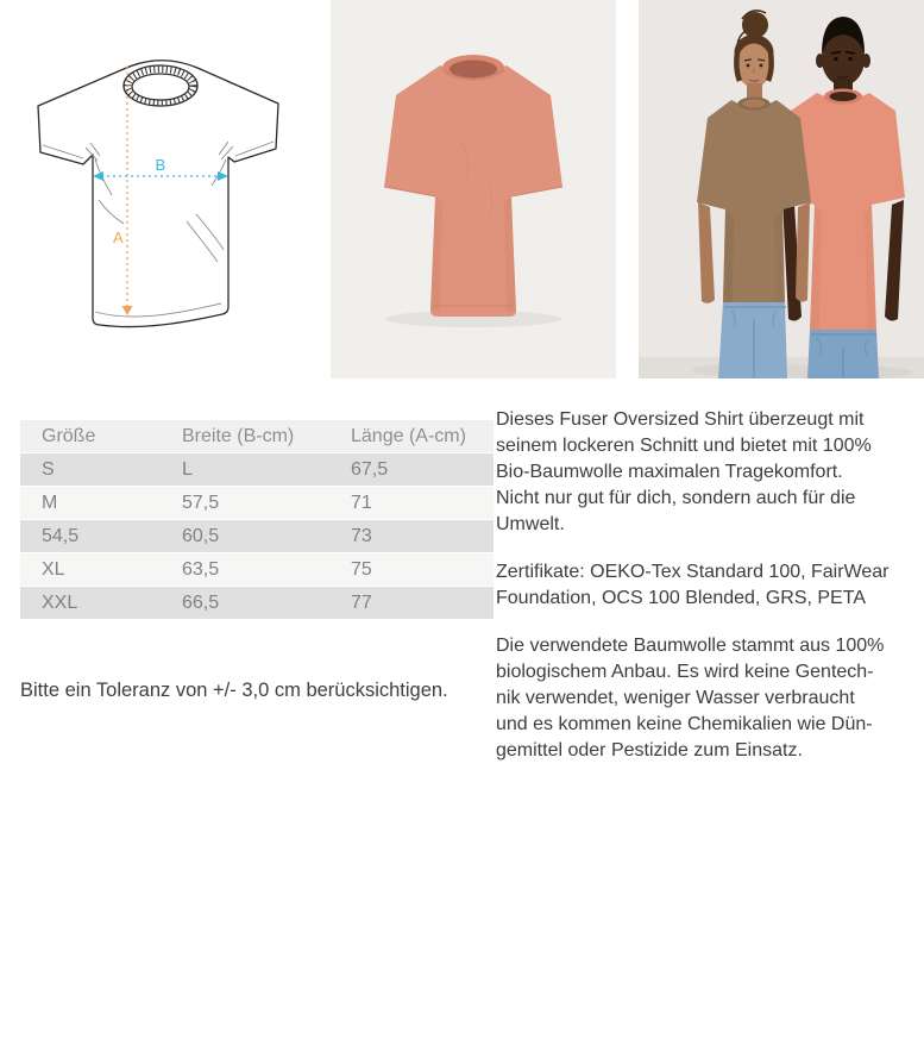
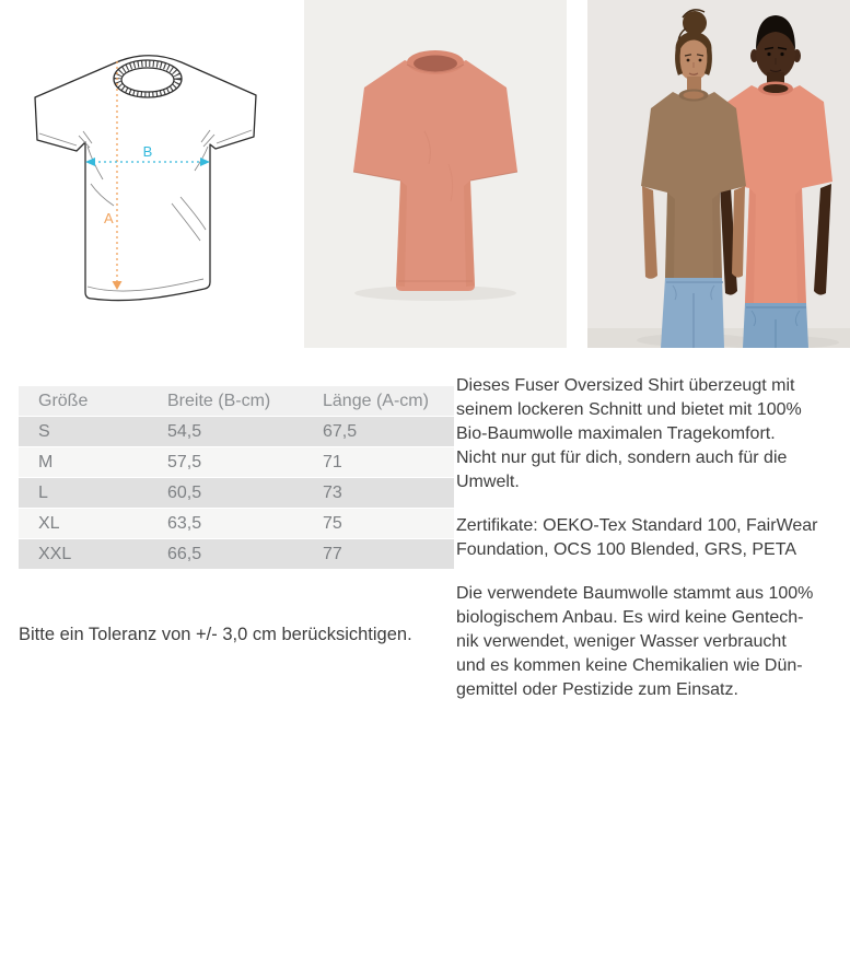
  A
  B
  Größe	Breite (B-cm)	Länge (A-cm)
- S	L	67,5
+ S	54,5	67,5
  M	57,5	71
- 54,5	60,5	73
+ L	60,5	73
  XL	63,5	75
  XXL	66,5	77
  Bitte ein Toleranz von +/- 3,0 cm berücksichtigen.
  Dieses Fuser Oversized Shirt überzeugt mit
  seinem lockeren Schnitt und bietet mit 100%
  Bio-Baumwolle maximalen Tragekomfort.
  Nicht nur gut für dich, sondern auch für die
  Umwelt.
  Zertifikate: OEKO-Tex Standard 100, FairWear
  Foundation, OCS 100 Blended, GRS, PETA
  Die verwendete Baumwolle stammt aus 100%
  biologischem Anbau. Es wird keine Gentech-
  nik verwendet, weniger Wasser verbraucht
  und es kommen keine Chemikalien wie Dün-
  gemittel oder Pestizide zum Einsatz.
